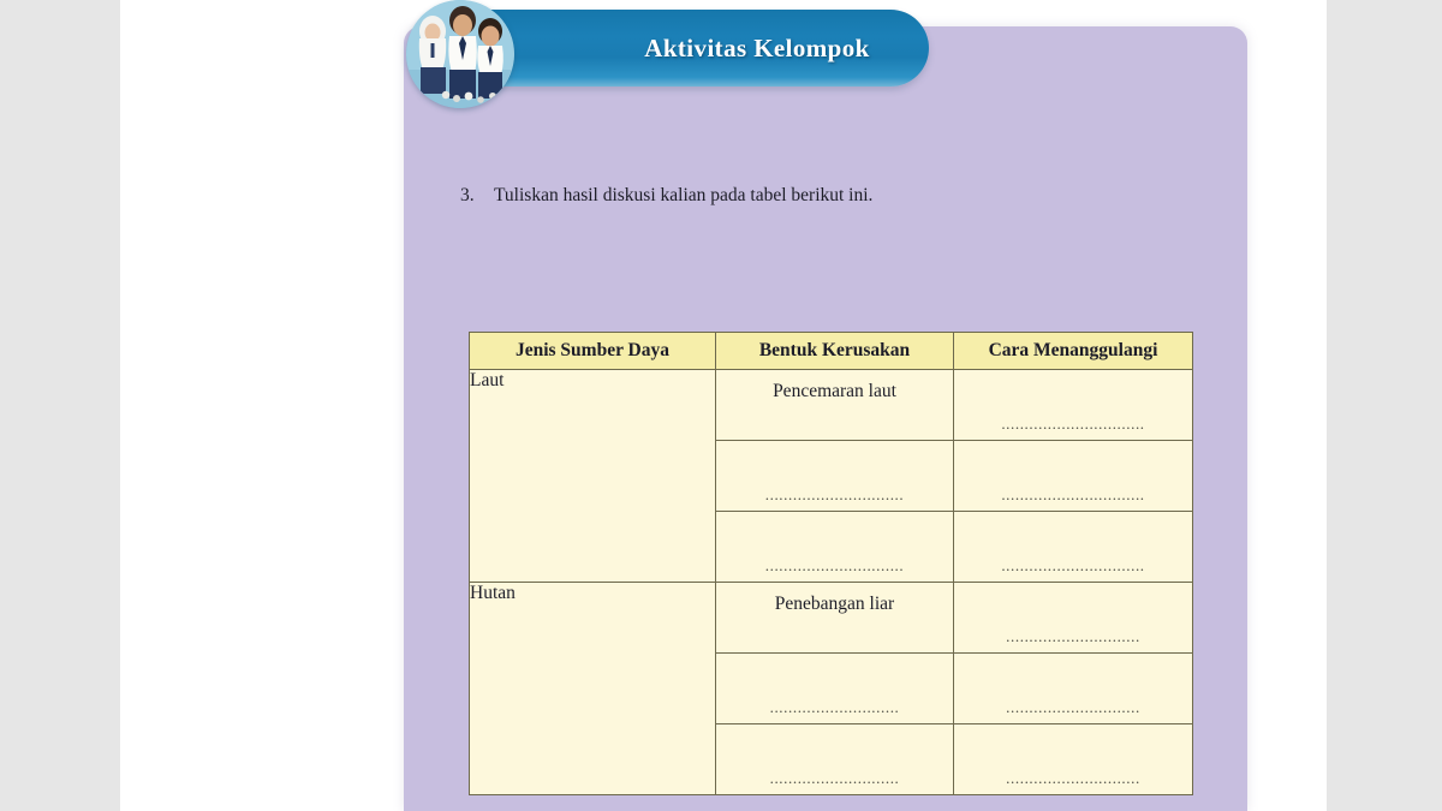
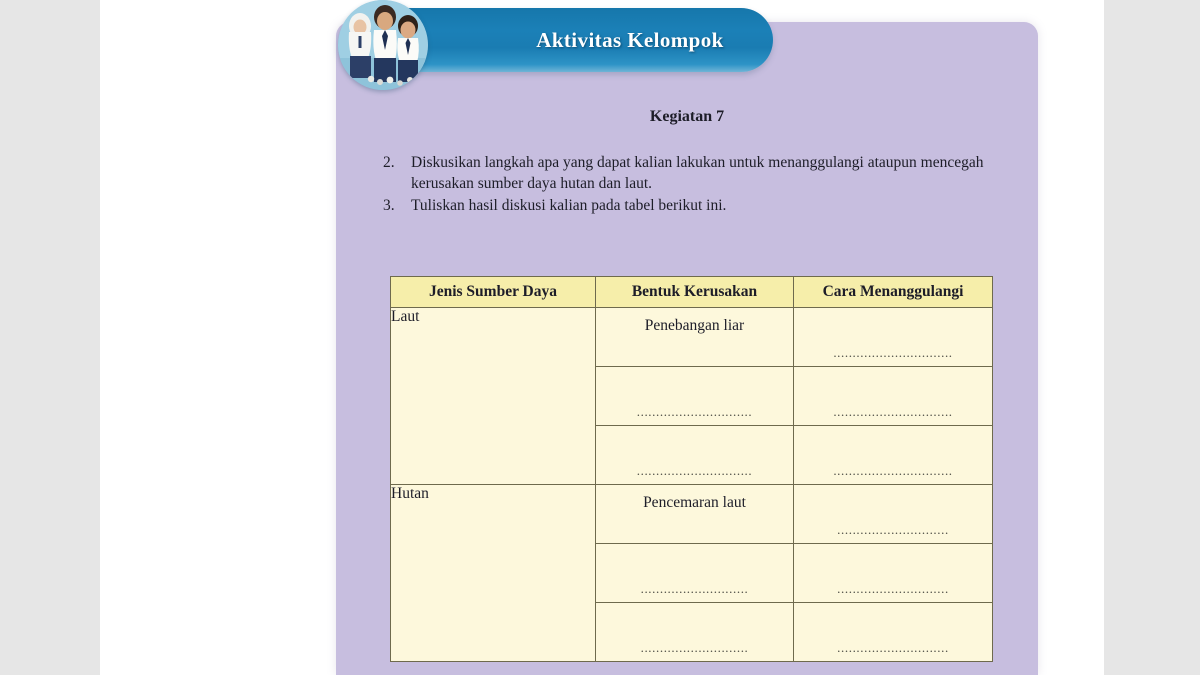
+ Kegiatan 7
+ 2.
+ Diskusikan langkah apa yang dapat kalian lakukan untuk menanggulangi ataupun mencegah kerusakan sumber daya hutan dan laut.
  3.
  Tuliskan hasil diskusi kalian pada tabel berikut ini.
  Jenis Sumber Daya	Bentuk Kerusakan	Cara Menanggulangi
- Laut	Pencemaran laut	...............................
+ Laut	Penebangan liar	...............................
  ..............................	...............................
  ..............................	...............................
- Hutan	Penebangan liar	.............................
+ Hutan	Pencemaran laut	.............................
  ............................	.............................
  ............................	.............................
  Aktivitas Kelompok
